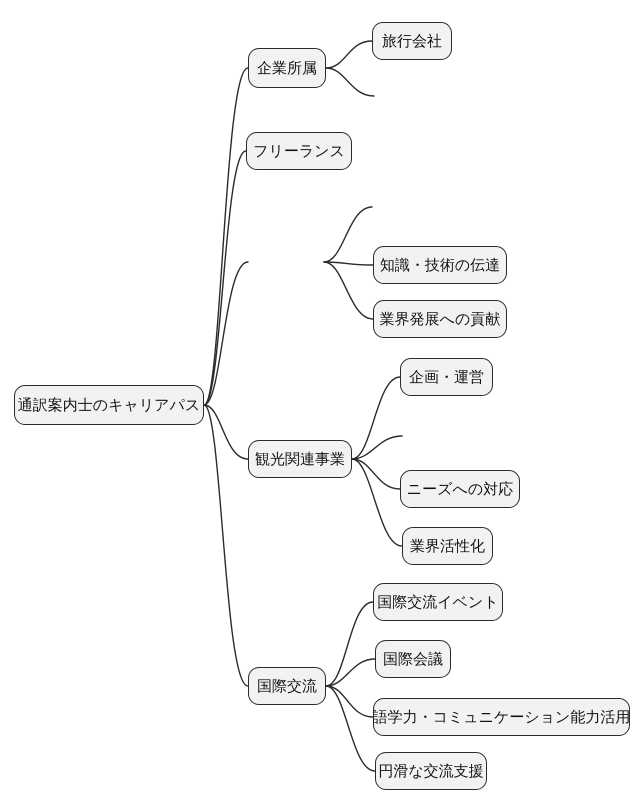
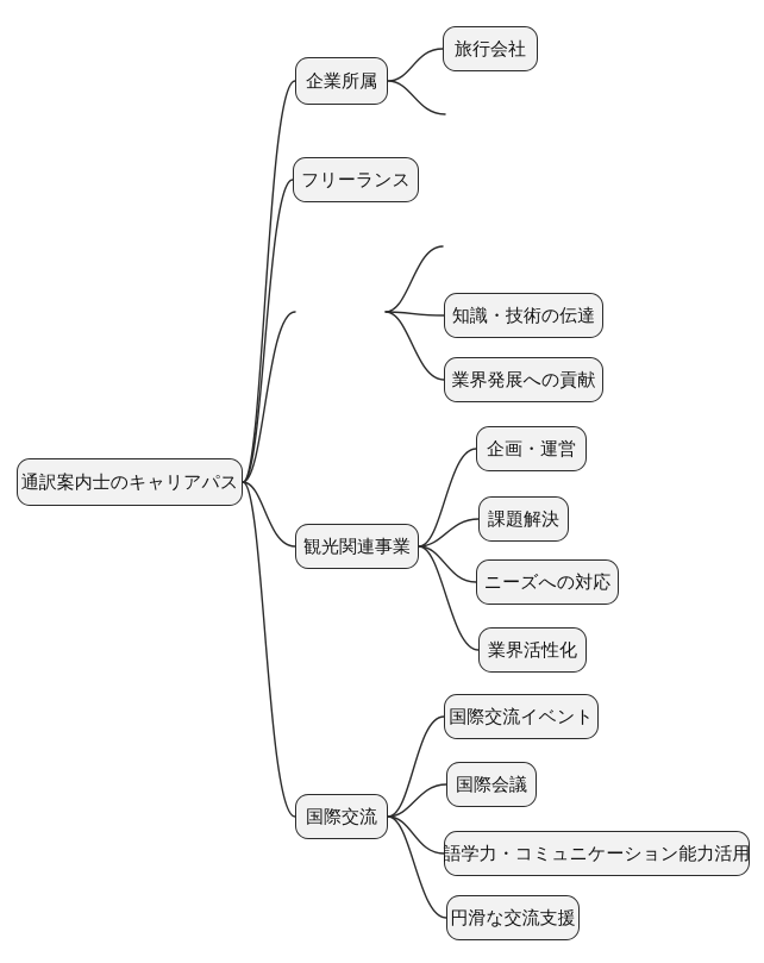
  通訳案内士のキャリアパス
  企業所属
  フリーランス
  観光関連事業
  国際交流
  旅行会社
  知識・技術の伝達
  業界発展への貢献
  企画・運営
+ 課題解決
  ニーズへの対応
  業界活性化
  国際交流イベント
  国際会議
  語学力・コミュニケーション能力活用
  円滑な交流支援
